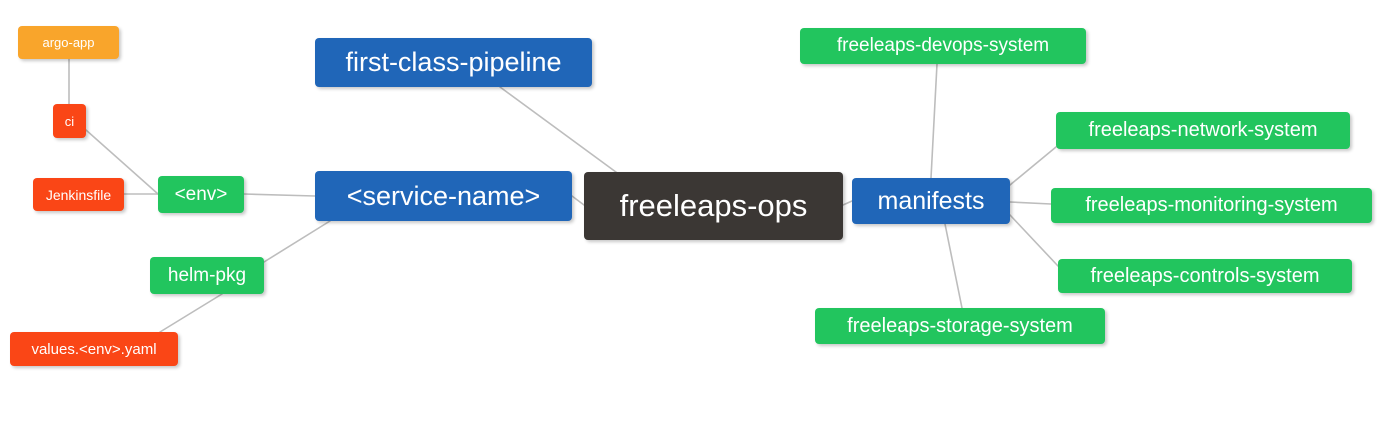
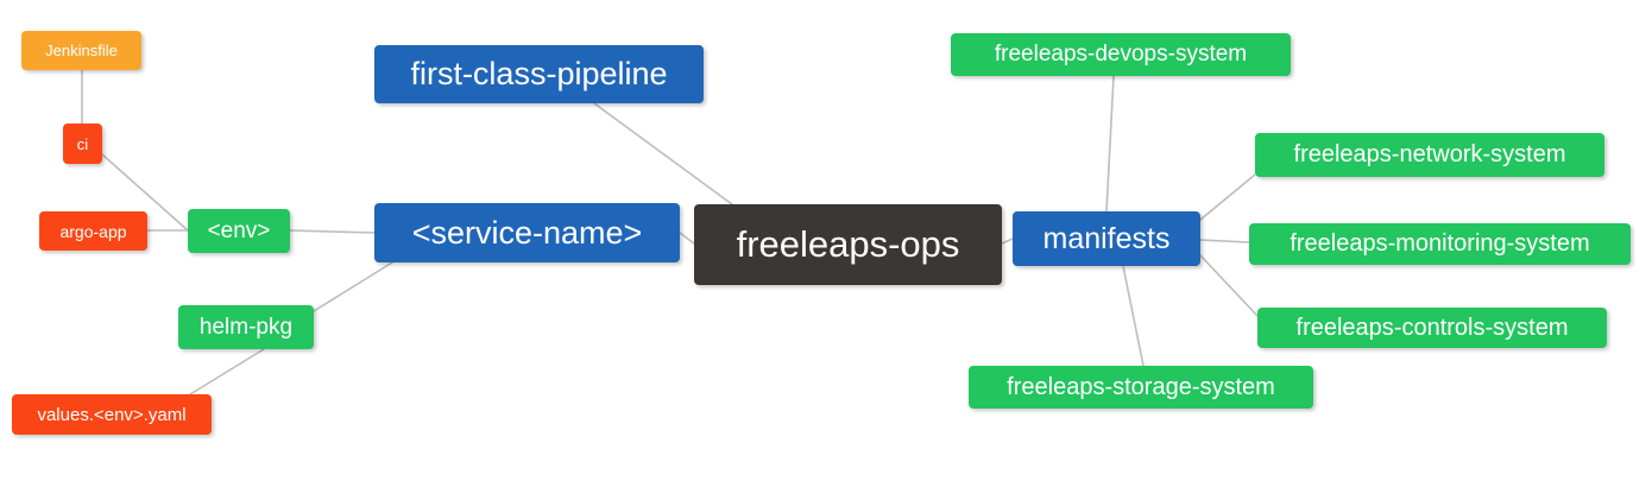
- argo-app
+ Jenkinsfile
  ci
- Jenkinsfile
+ argo-app
  <env>
  helm-pkg
  values.<env>.yaml
  first-class-pipeline
  <service-name>
  freeleaps-ops
  manifests
  freeleaps-devops-system
  freeleaps-network-system
  freeleaps-monitoring-system
  freeleaps-controls-system
  freeleaps-storage-system
